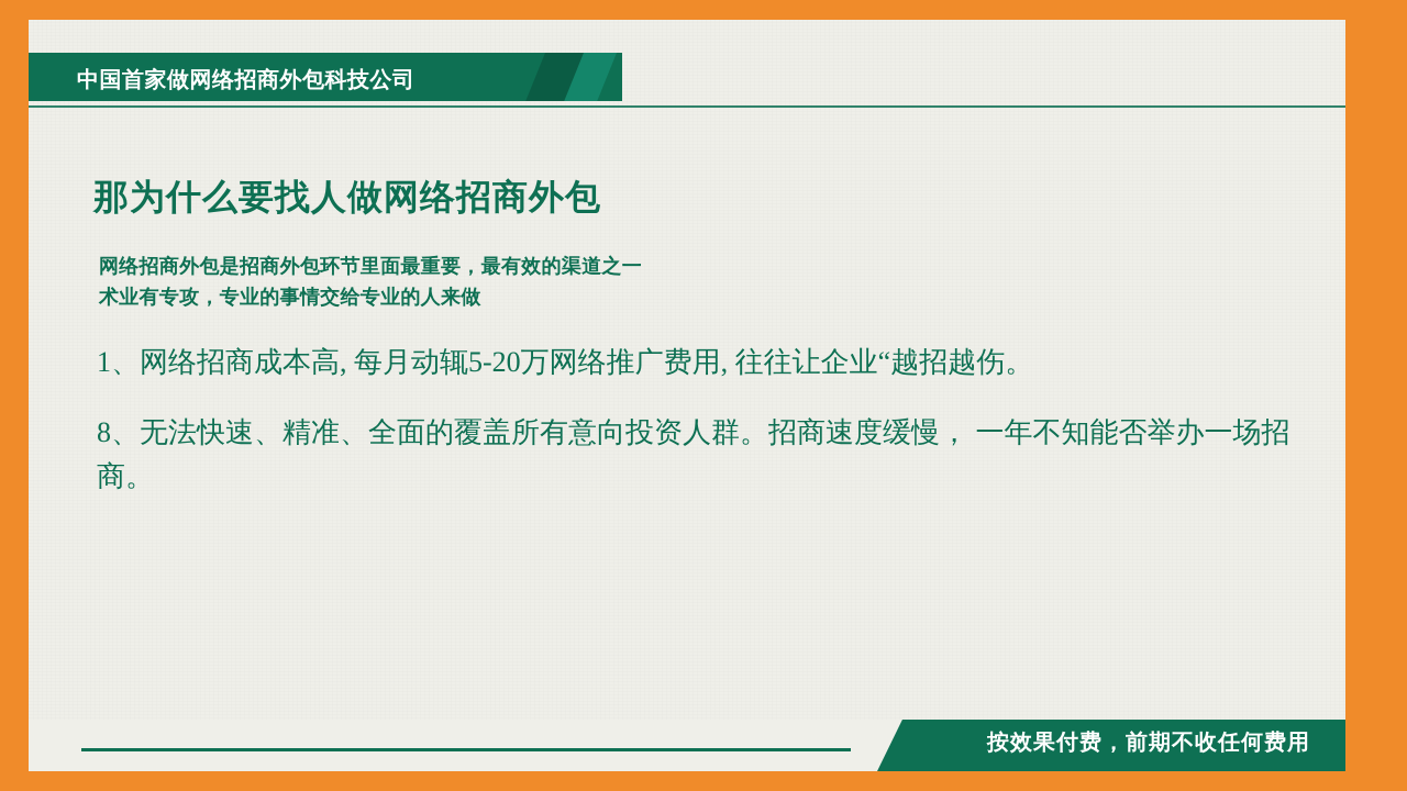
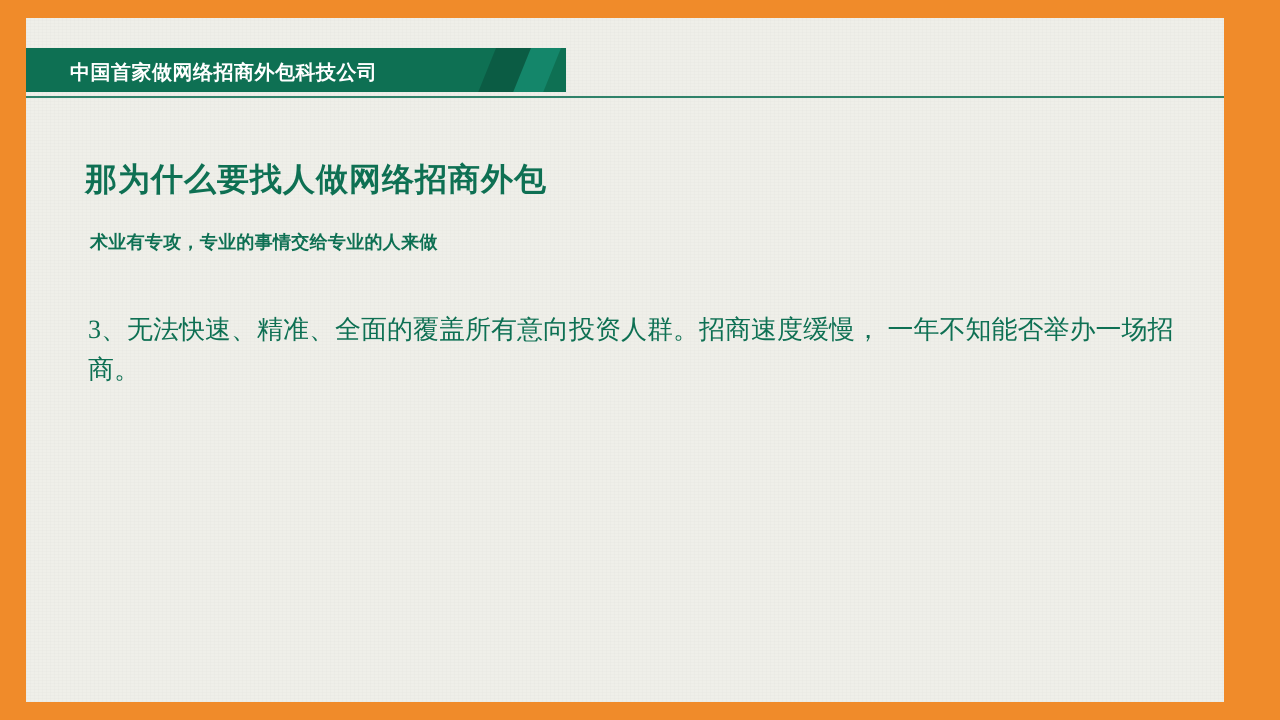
  中国首家做网络招商外包科技公司
  那为什么要找人做网络招商外包
- 网络招商外包是招商外包环节里面最重要，最有效的渠道之一
  术业有专攻，专业的事情交给专业的人来做
- 1、网络招商成本高, 每月动辄5-20万网络推广费用, 往往让企业“越招越伤。
- 8、无法快速、精准、全面的覆盖所有意向投资人群。招商速度缓慢， 一年不知能否举办一场招商。
+ 3、无法快速、精准、全面的覆盖所有意向投资人群。招商速度缓慢， 一年不知能否举办一场招商。
- 按效果付费，前期不收任何费用
